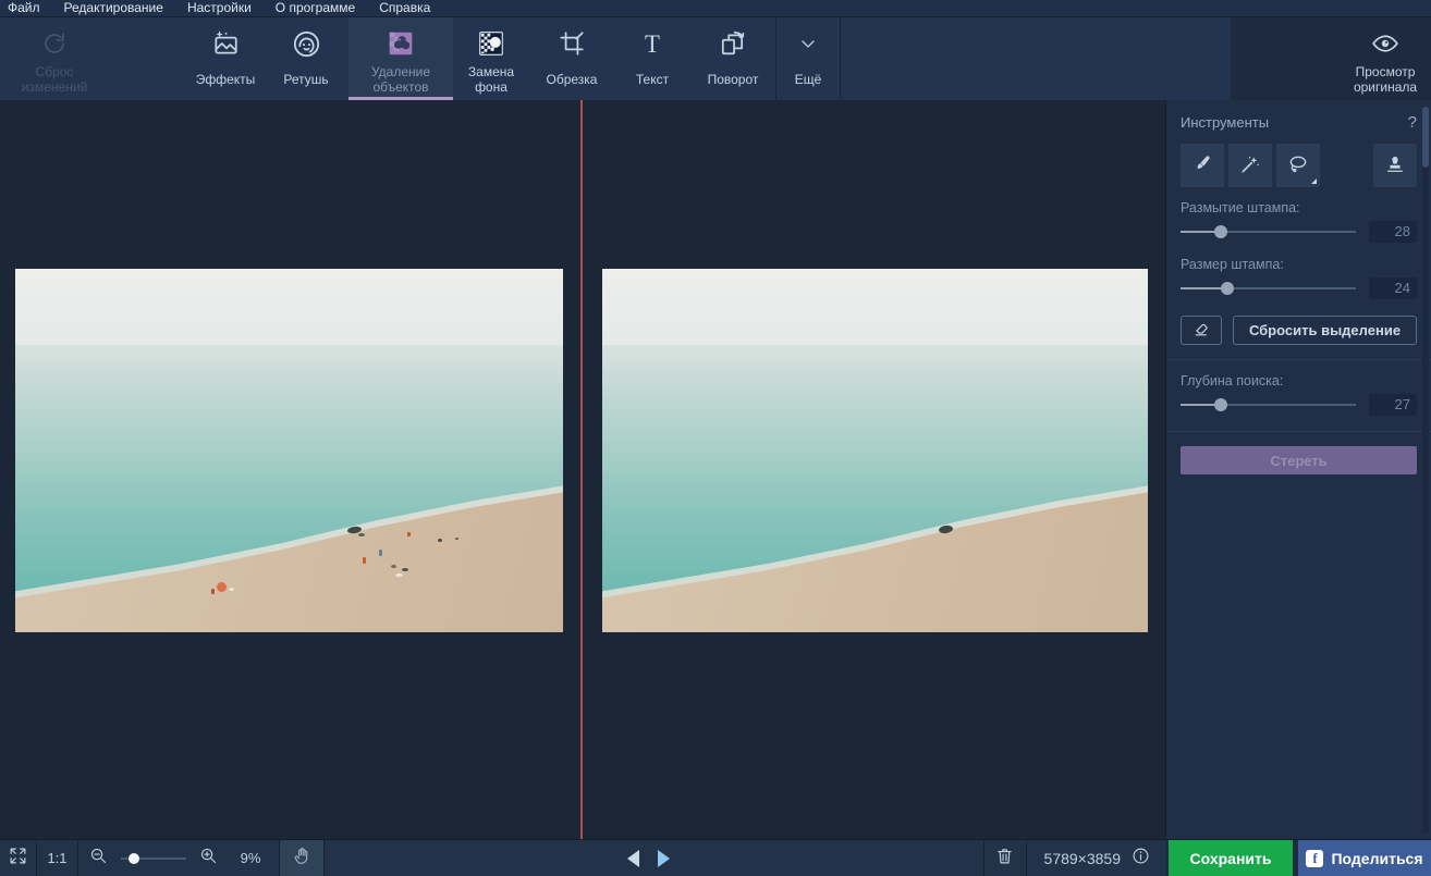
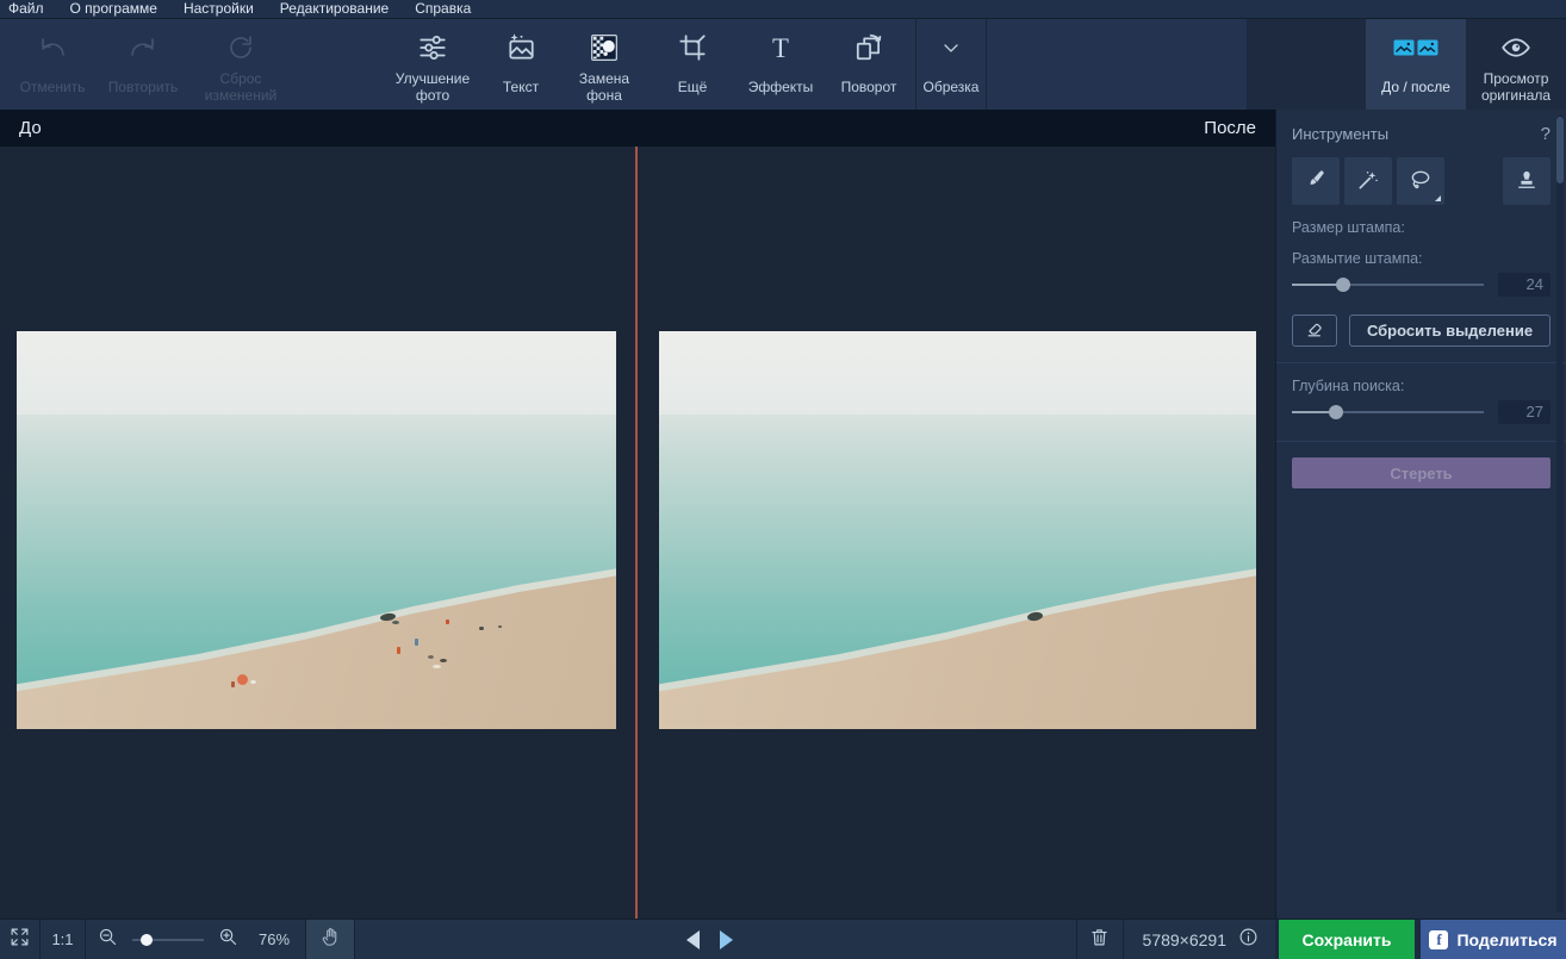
  Файл
- Редактирование
+ О программе
  Настройки
- О программе
+ Редактирование
  Справка
+ Отменить
+ Повторить
  Сброс изменений
+ Улучшение фото
- Эффекты
+ Текст
- Ретушь
- Удаление объектов
  Замена фона
- Обрезка
+ Ещё
  T
- Текст
+ Эффекты
  Поворот
- Ещё
+ Обрезка
+ До / после
  Просмотр оригинала
+ До
+ После
  Инструменты
  ?
- Размытие штампа:
+ Размер штампа:
- 28
- Размер штампа:
+ Размытие штампа:
  24
  Сбросить выделение
  Глубина поиска:
  27
  Стереть
  1:1
- 9%
+ 76%
- 5789×3859
+ 5789×6291
  Сохранить
  f
  Поделиться
